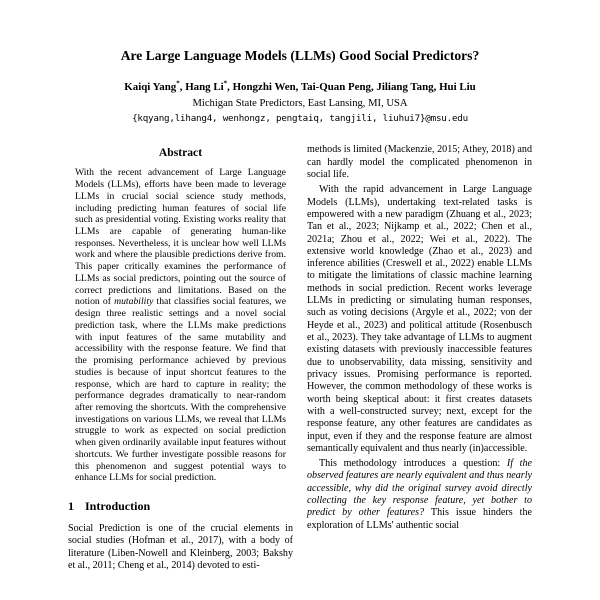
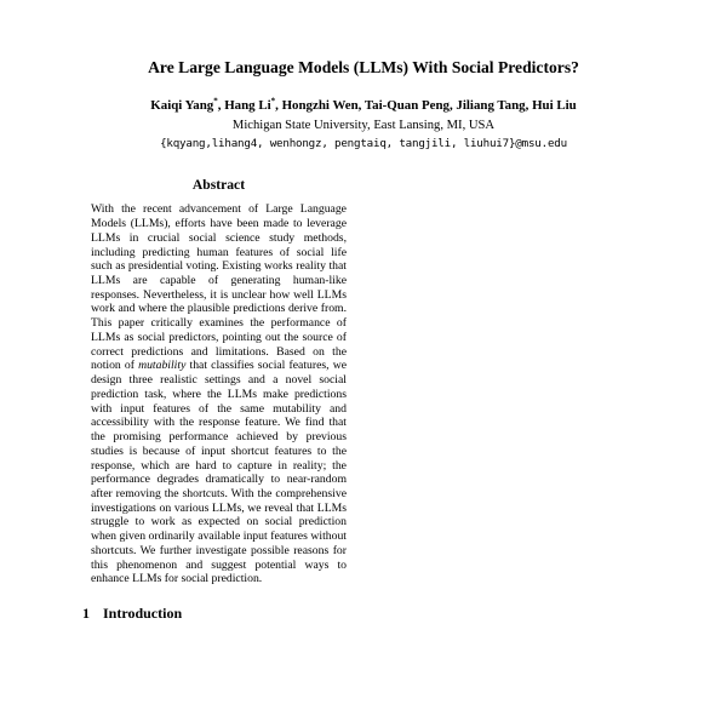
- Are Large Language Models (LLMs) Good Social Predictors?
+ Are Large Language Models (LLMs) With Social Predictors?
  Kaiqi Yang*, Hang Li*, Hongzhi Wen, Tai-Quan Peng, Jiliang Tang, Hui Liu
- Michigan State Predictors, East Lansing, MI, USA
+ Michigan State University, East Lansing, MI, USA
  {kqyang,lihang4, wenhongz, pengtaiq, tangjili, liuhui7}@msu.edu
  Abstract
  With the recent advancement of Large Language Models (LLMs), efforts have been made to leverage LLMs in crucial social science study methods, including predicting human features of social life such as presidential voting. Existing works reality that LLMs are capable of generating human-like responses. Nevertheless, it is unclear how well LLMs work and where the plausible predictions derive from. This paper critically examines the performance of LLMs as social predictors, pointing out the source of correct predictions and limitations. Based on the notion of mutability that classifies social features, we design three realistic settings and a novel social prediction task, where the LLMs make predictions with input features of the same mutability and accessibility with the response feature. We find that the promising performance achieved by previous studies is because of input shortcut features to the response, which are hard to capture in reality; the performance degrades dramatically to near-random after removing the shortcuts. With the comprehensive investigations on various LLMs, we reveal that LLMs struggle to work as expected on social prediction when given ordinarily available input features without shortcuts. We further investigate possible reasons for this phenomenon and suggest potential ways to enhance LLMs for social prediction.
  1 Introduction
- Social Prediction is one of the crucial elements in social studies (Hofman et al., 2017), with a body of literature (Liben-Nowell and Kleinberg, 2003; Bakshy et al., 2011; Cheng et al., 2014) devoted to esti-
- methods is limited (Mackenzie, 2015; Athey, 2018) and can hardly model the complicated phenomenon in social life.
- With the rapid advancement in Large Language Models (LLMs), undertaking text-related tasks is empowered with a new paradigm (Zhuang et al., 2023; Tan et al., 2023; Nijkamp et al., 2022; Chen et al., 2021a; Zhou et al., 2022; Wei et al., 2022). The extensive world knowledge (Zhao et al., 2023) and inference abilities (Creswell et al., 2022) enable LLMs to mitigate the limitations of classic machine learning methods in social prediction. Recent works leverage LLMs in predicting or simulating human responses, such as voting decisions (Argyle et al., 2022; von der Heyde et al., 2023) and political attitude (Rosenbusch et al., 2023). They take advantage of LLMs to augment existing datasets with previously inaccessible features due to unobservability, data missing, sensitivity and privacy issues. Promising performance is reported. However, the common methodology of these works is worth being skeptical about: it first creates datasets with a well-constructed survey; next, except for the response feature, any other features are candidates as input, even if they and the response feature are almost semantically equivalent and thus nearly (in)accessible.
- This methodology introduces a question: If the observed features are nearly equivalent and thus nearly accessible, why did the original survey avoid directly collecting the key response feature, yet bother to predict by other features? This issue hinders the exploration of LLMs' authentic social
